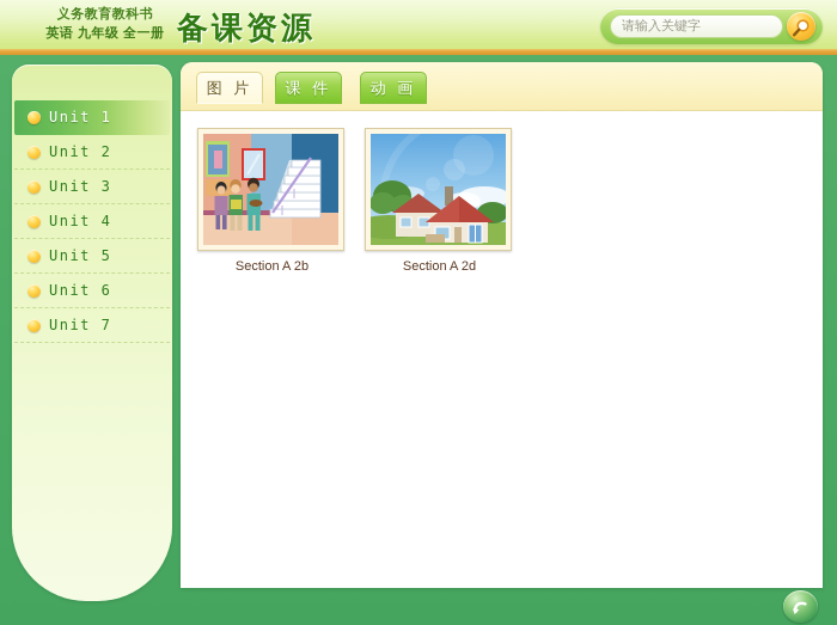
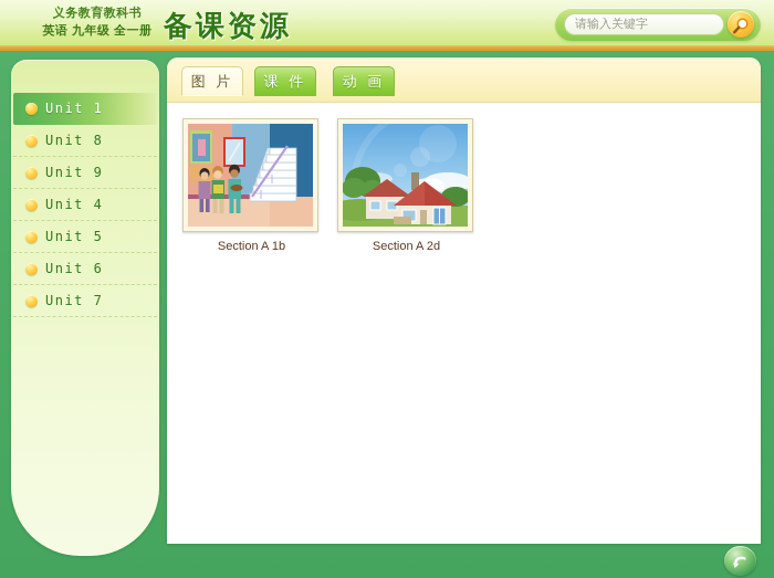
  义务教育教科书
  英语 九年级 全一册
  备课资源
  请输入关键字
  Unit 1
- Unit 2
+ Unit 8
- Unit 3
+ Unit 9
  Unit 4
  Unit 5
  Unit 6
  Unit 7
  图 片
  课 件
  动 画
- Section A 2b
+ Section A 1b
  Section A 2d
